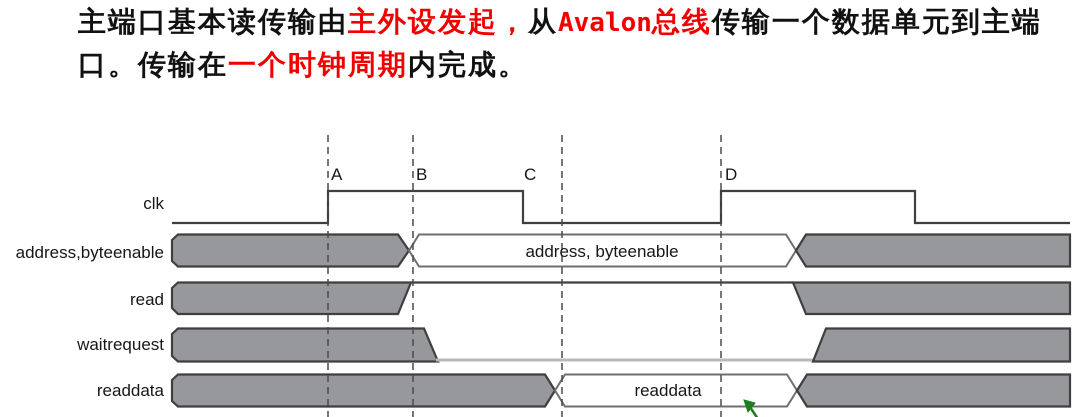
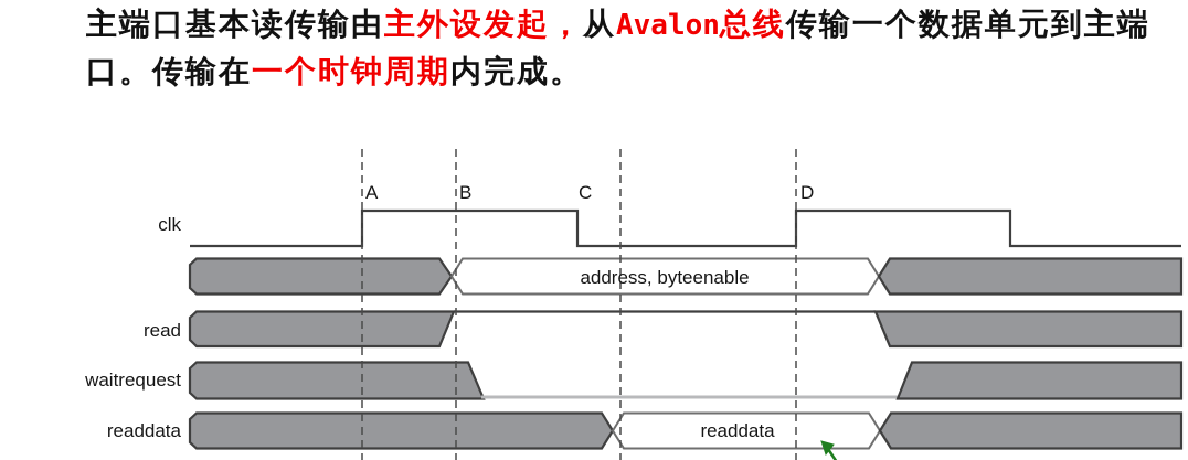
  主端口基本读传输由主外设发起，从Avalon总线传输一个数据单元到主端
  口。传输在一个时钟周期内完成。
  A
  B
  C
  D
  clk
- address,byteenable
  read
  waitrequest
  readdata
  address, byteenable
  readdata
